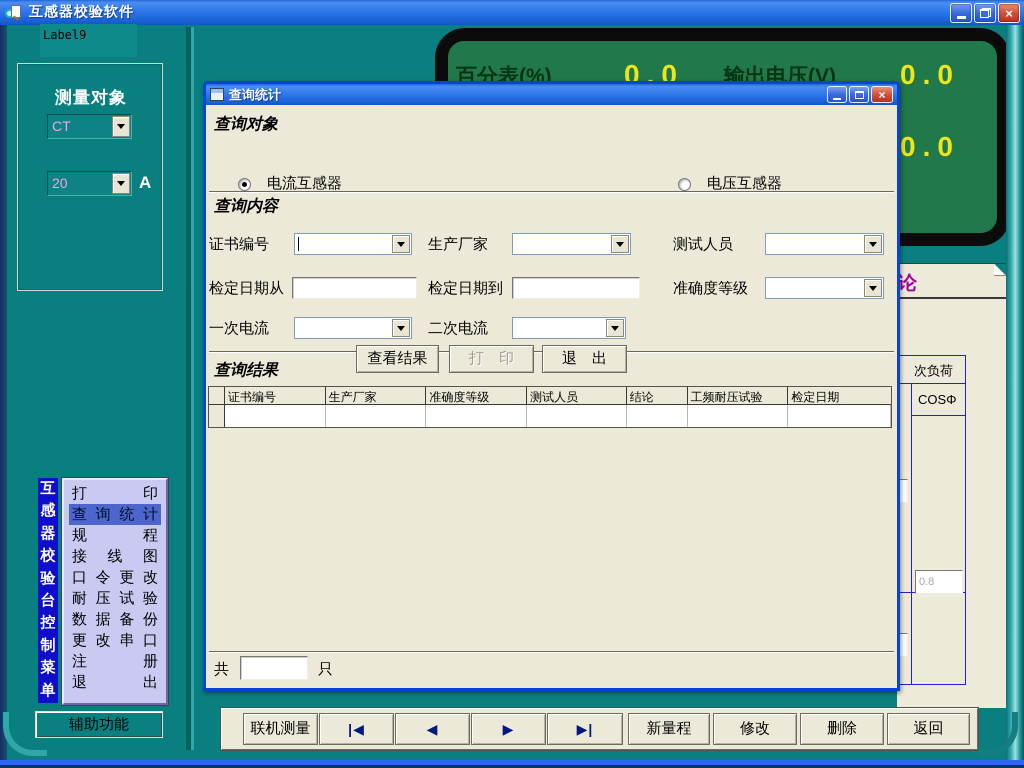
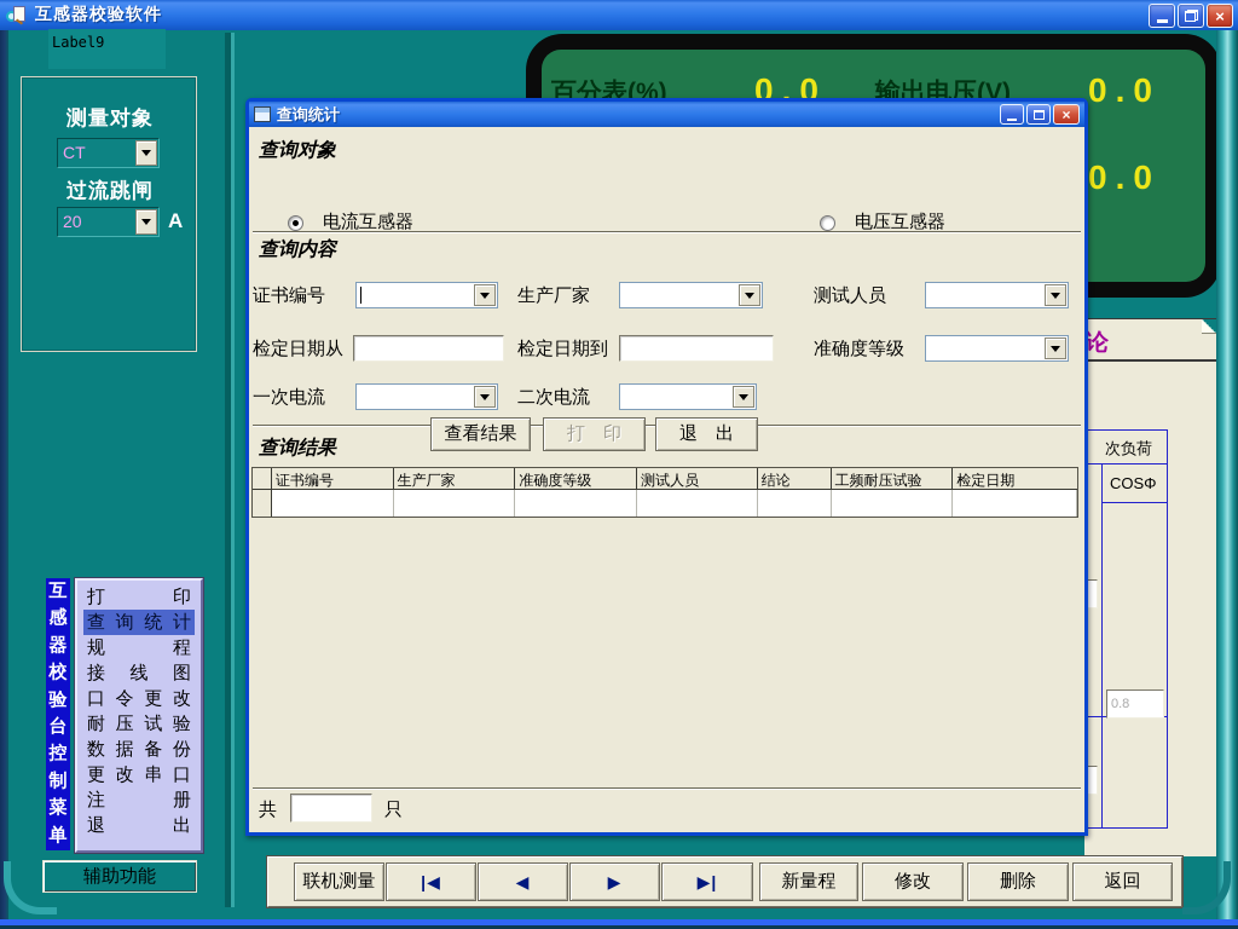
  互感器校验软件
  ×
  Label9
  测量对象
  CT
+ 过流跳闸
  20
  A
  百分表(%)
  0.0
  输出电压(V)
  0.0
  0.0
  论
  次负荷
  COSΦ
  0.8
  互感器校验台控制菜单
  打印
  查询统计
  规程
  接线图
  口令更改
  耐压试验
  数据备份
  更改串口
  注册
  退出
  辅助功能
  联机测量
  |◀
  ◀
  ▶
  ▶|
  新量程
  修改
  删除
  返回
  查询统计
  ×
  查询对象
  电流互感器
  电压互感器
  查询内容
  证书编号
  生产厂家
  测试人员
  检定日期从
  检定日期到
  准确度等级
  一次电流
  二次电流
  查询结果
  查看结果
  打 印
  退 出
  证书编号
  生产厂家
  准确度等级
  测试人员
  结论
  工频耐压试验
  检定日期
  共
  只
